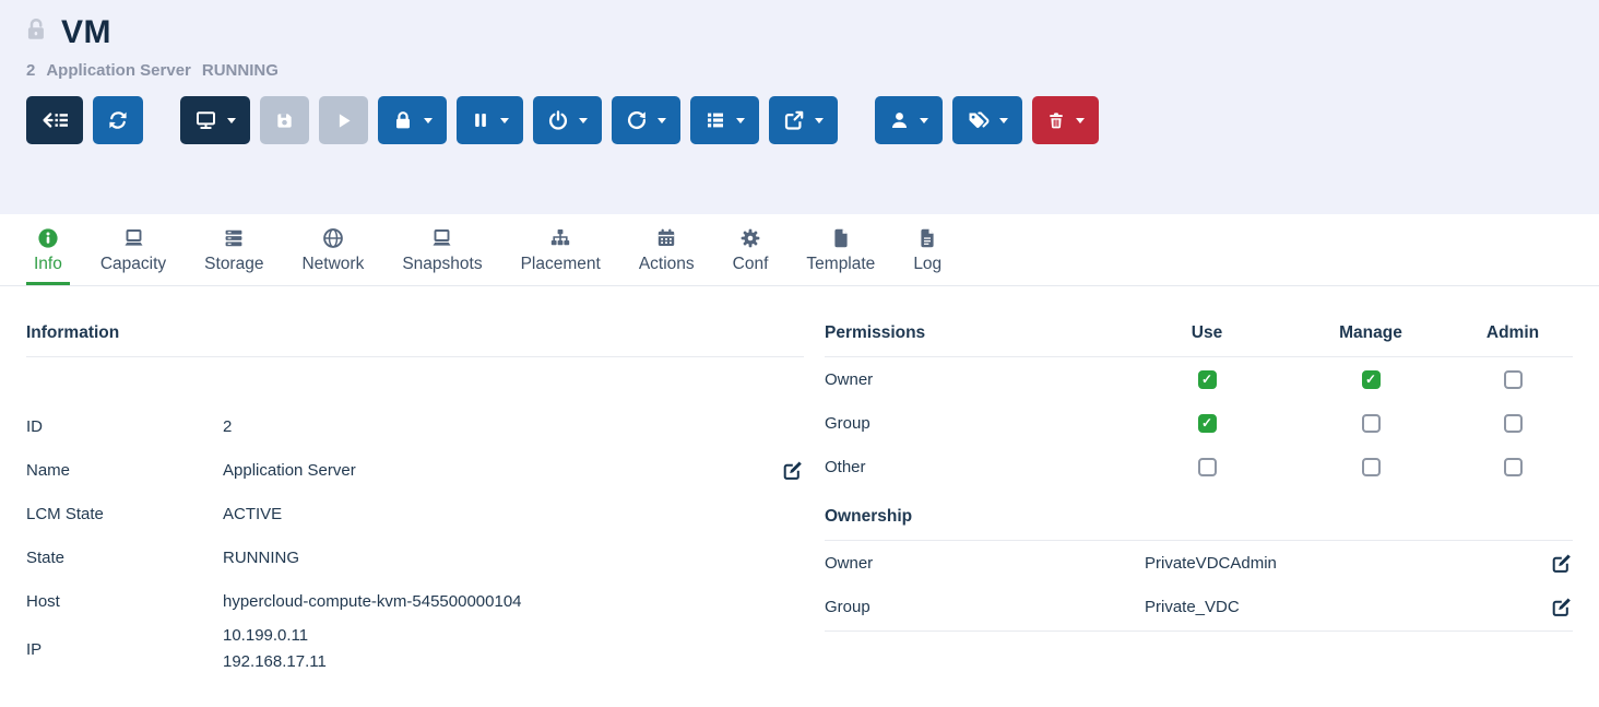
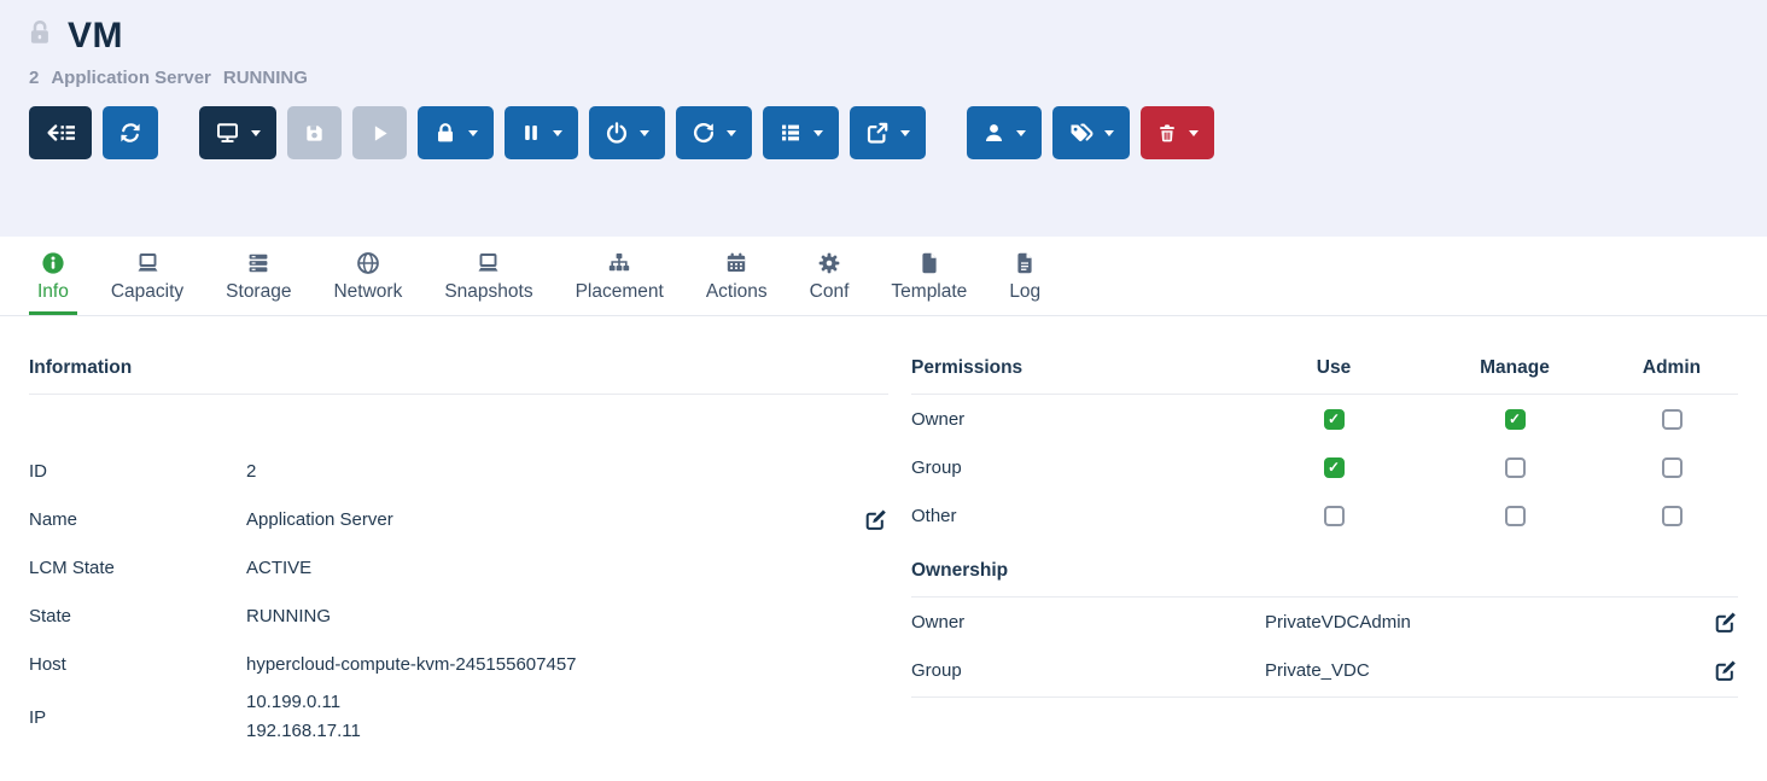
  VM
  2
  Application Server
  RUNNING
  Info
  Capacity
  Storage
  Network
  Snapshots
  Placement
  Actions
  Conf
  Template
  Log
  Information
  ID
  2
  Name
  Application Server
  LCM State
  ACTIVE
  State
  RUNNING
  Host
- hypercloud-compute-kvm-545500000104
+ hypercloud-compute-kvm-245155607457
  IP
  10.199.0.11
  192.168.17.11
  Permissions
  Use
  Manage
  Admin
  Owner
  Group
  Other
  Ownership
  Owner
  PrivateVDCAdmin
  Group
  Private_VDC
